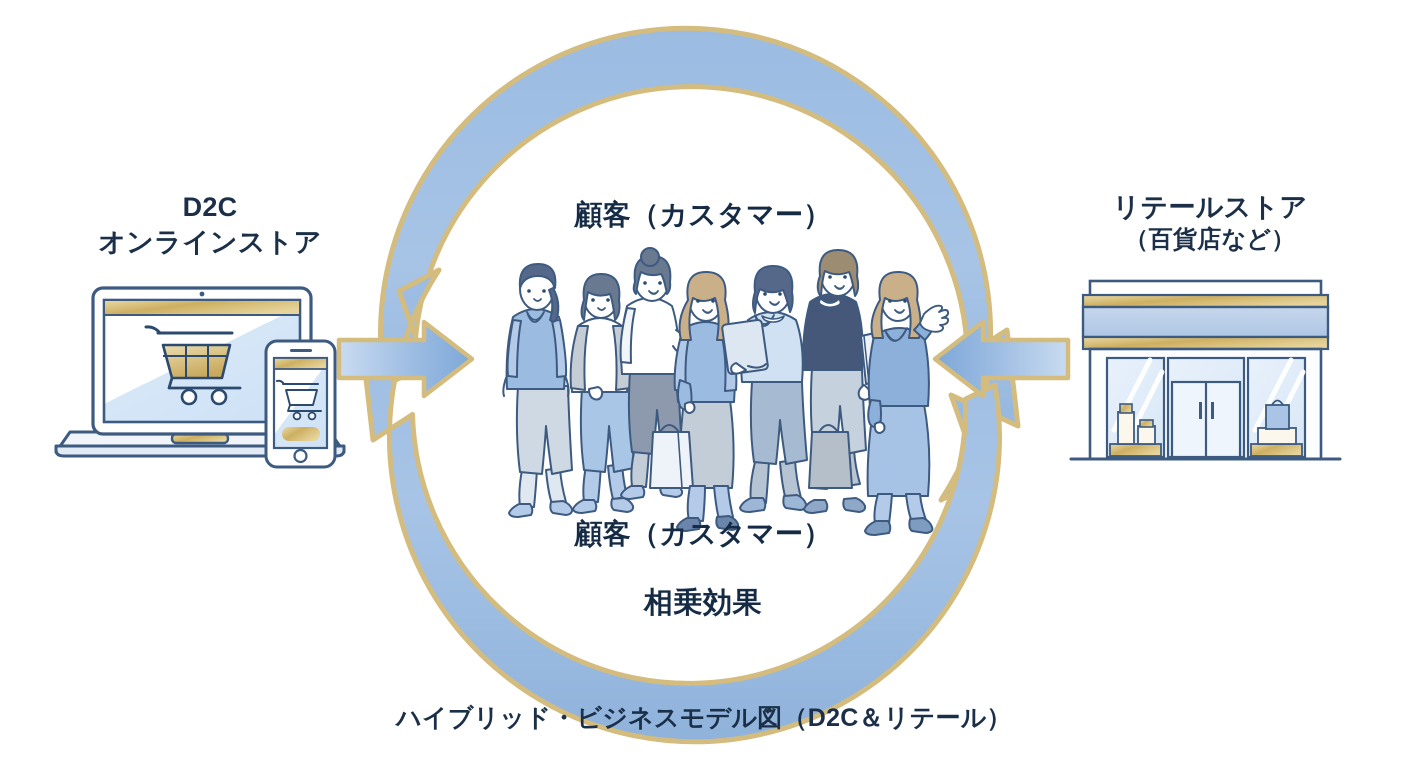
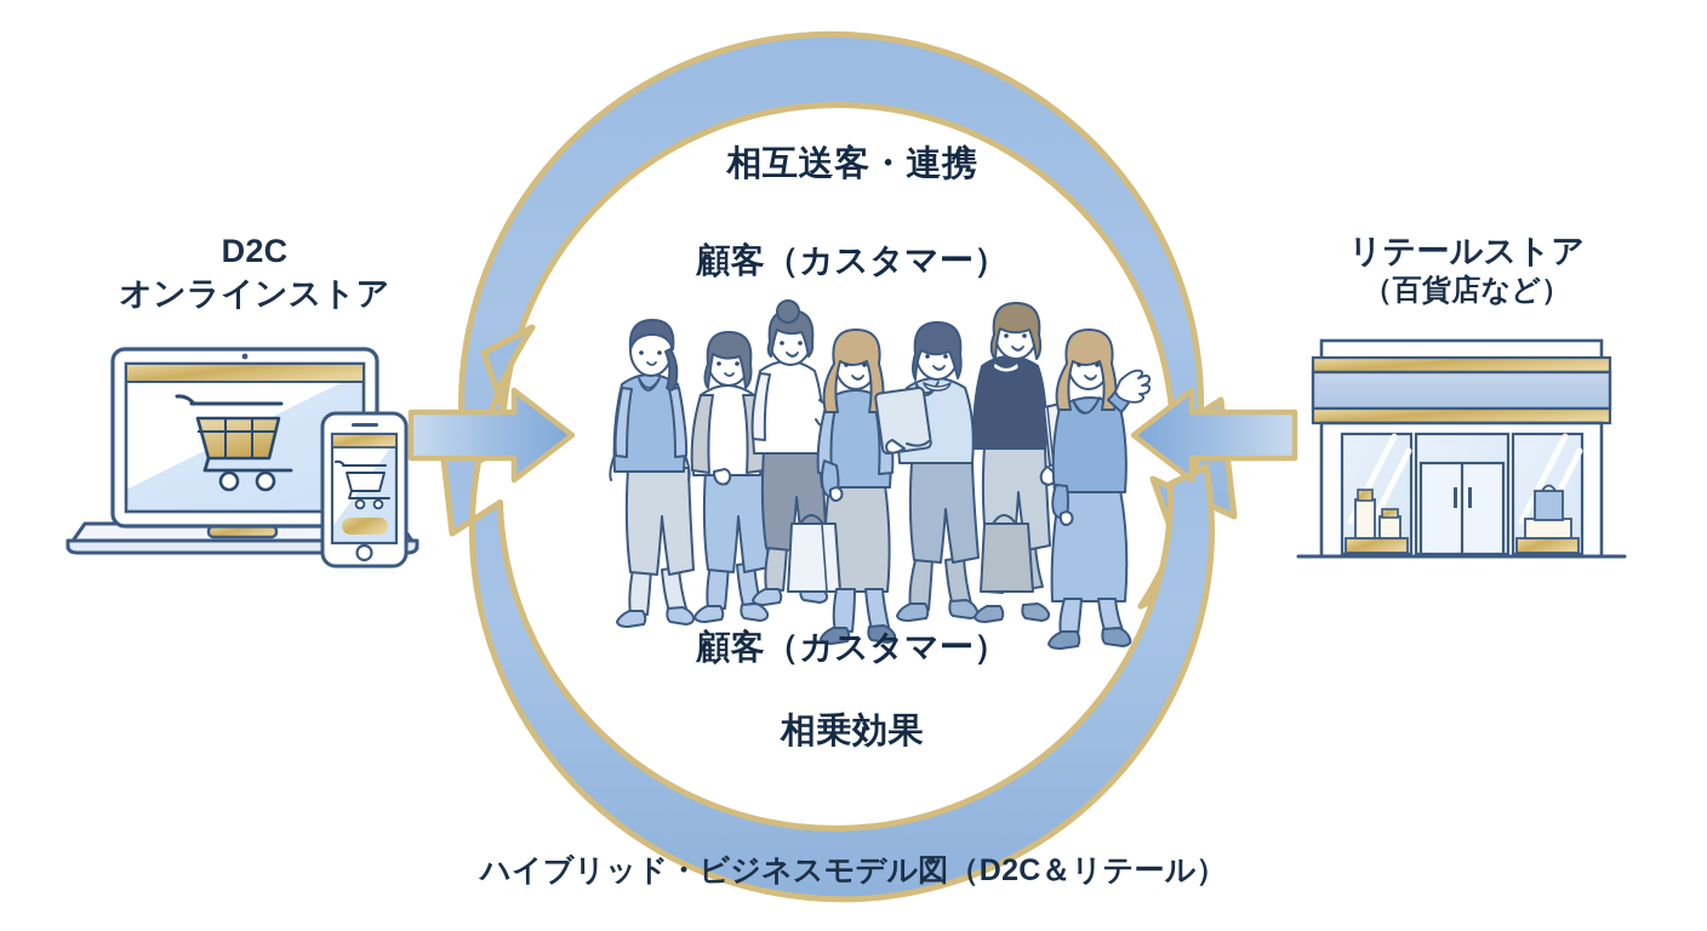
  D2C
  オンラインストア
  リテールストア
  （百貨店など）
+ 相互送客・連携
  顧客（カスタマー）
  顧客（カスタマー）
  相乗効果
  ハイブリッド・ビジネスモデル図（D2C＆リテール）
